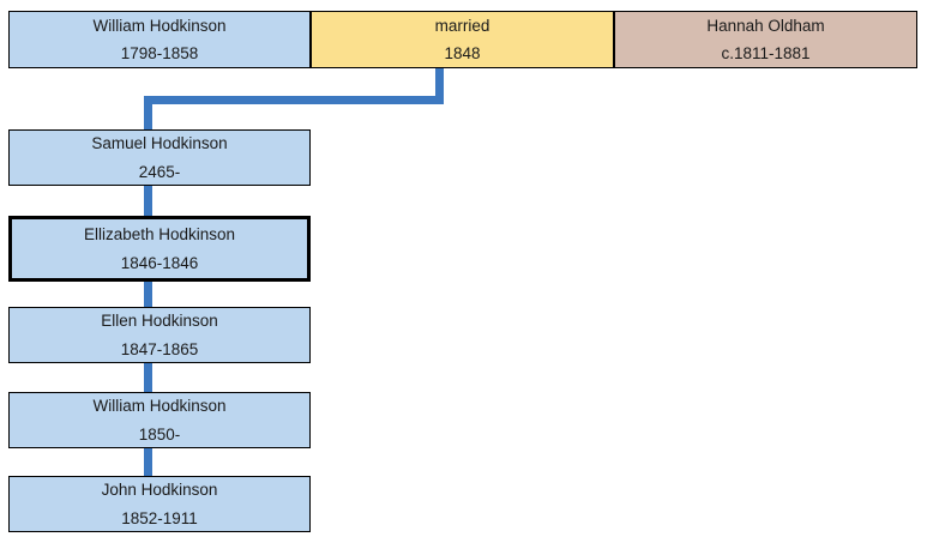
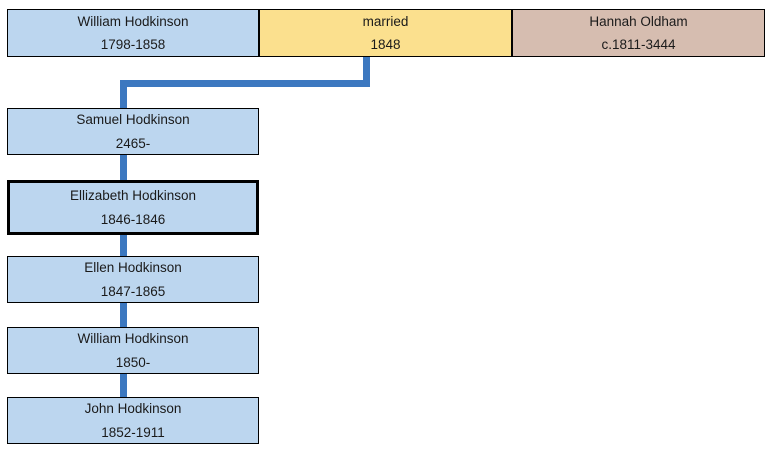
  William Hodkinson
  1798-1858
  married
  1848
  Hannah Oldham
- c.1811-1881
+ c.1811-3444
  Samuel Hodkinson
  2465-
  Ellizabeth Hodkinson
  1846-1846
  Ellen Hodkinson
  1847-1865
  William Hodkinson
  1850-
  John Hodkinson
  1852-1911
